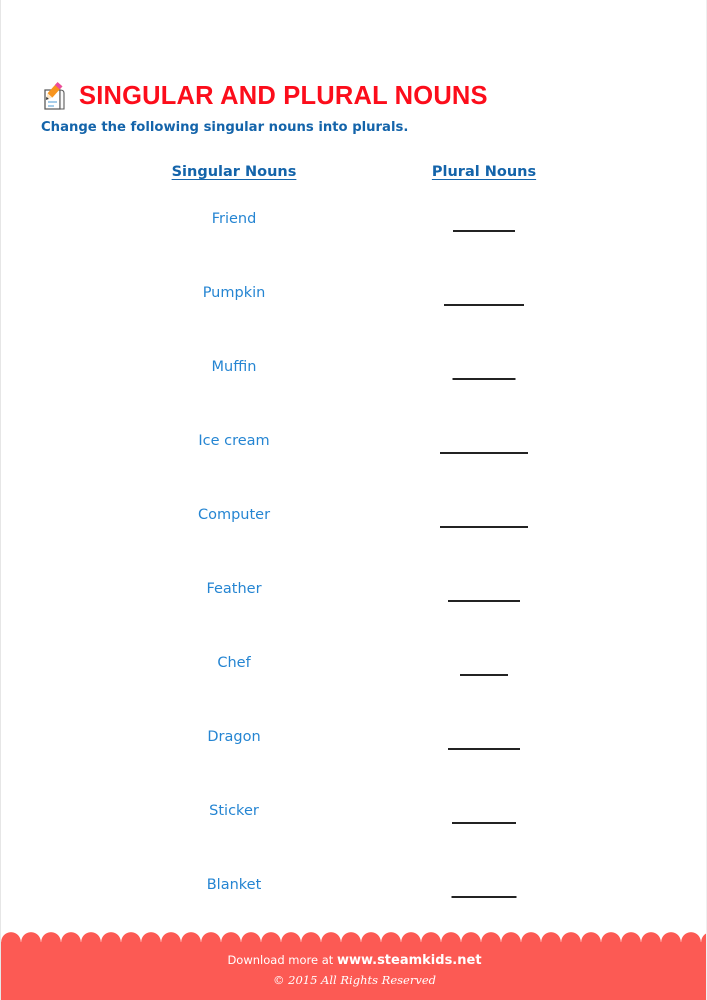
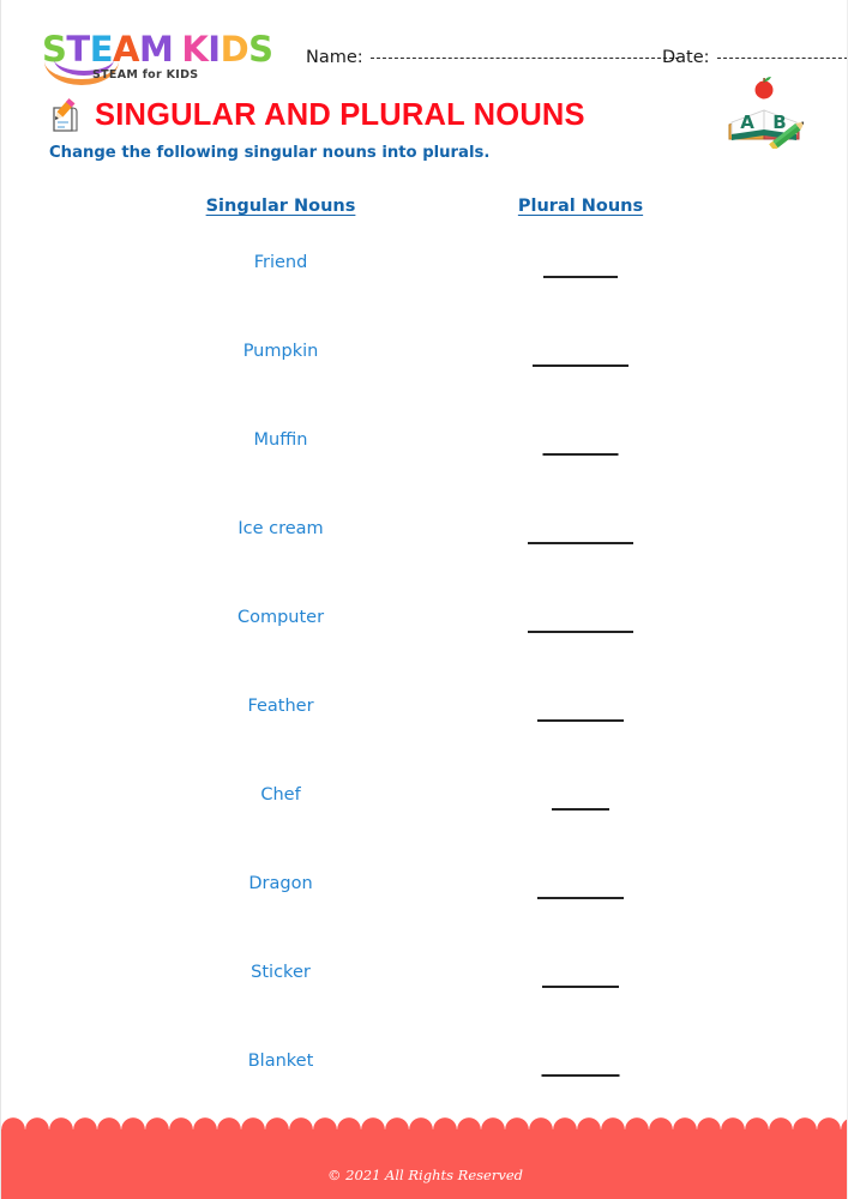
+ STEAM KIDS
+ STEAM for KIDS
+ Name:
+ Date:
  SINGULAR AND PLURAL NOUNS
+ A
+ B
  Change the following singular nouns into plurals.
  Singular Nouns
  Plural Nouns
  Friend
  Pumpkin
  Muffin
  Ice cream
  Computer
  Feather
  Chef
  Dragon
  Sticker
  Blanket
- Download more at www.steamkids.net
- © 2015 All Rights Reserved
+ © 2021 All Rights Reserved
